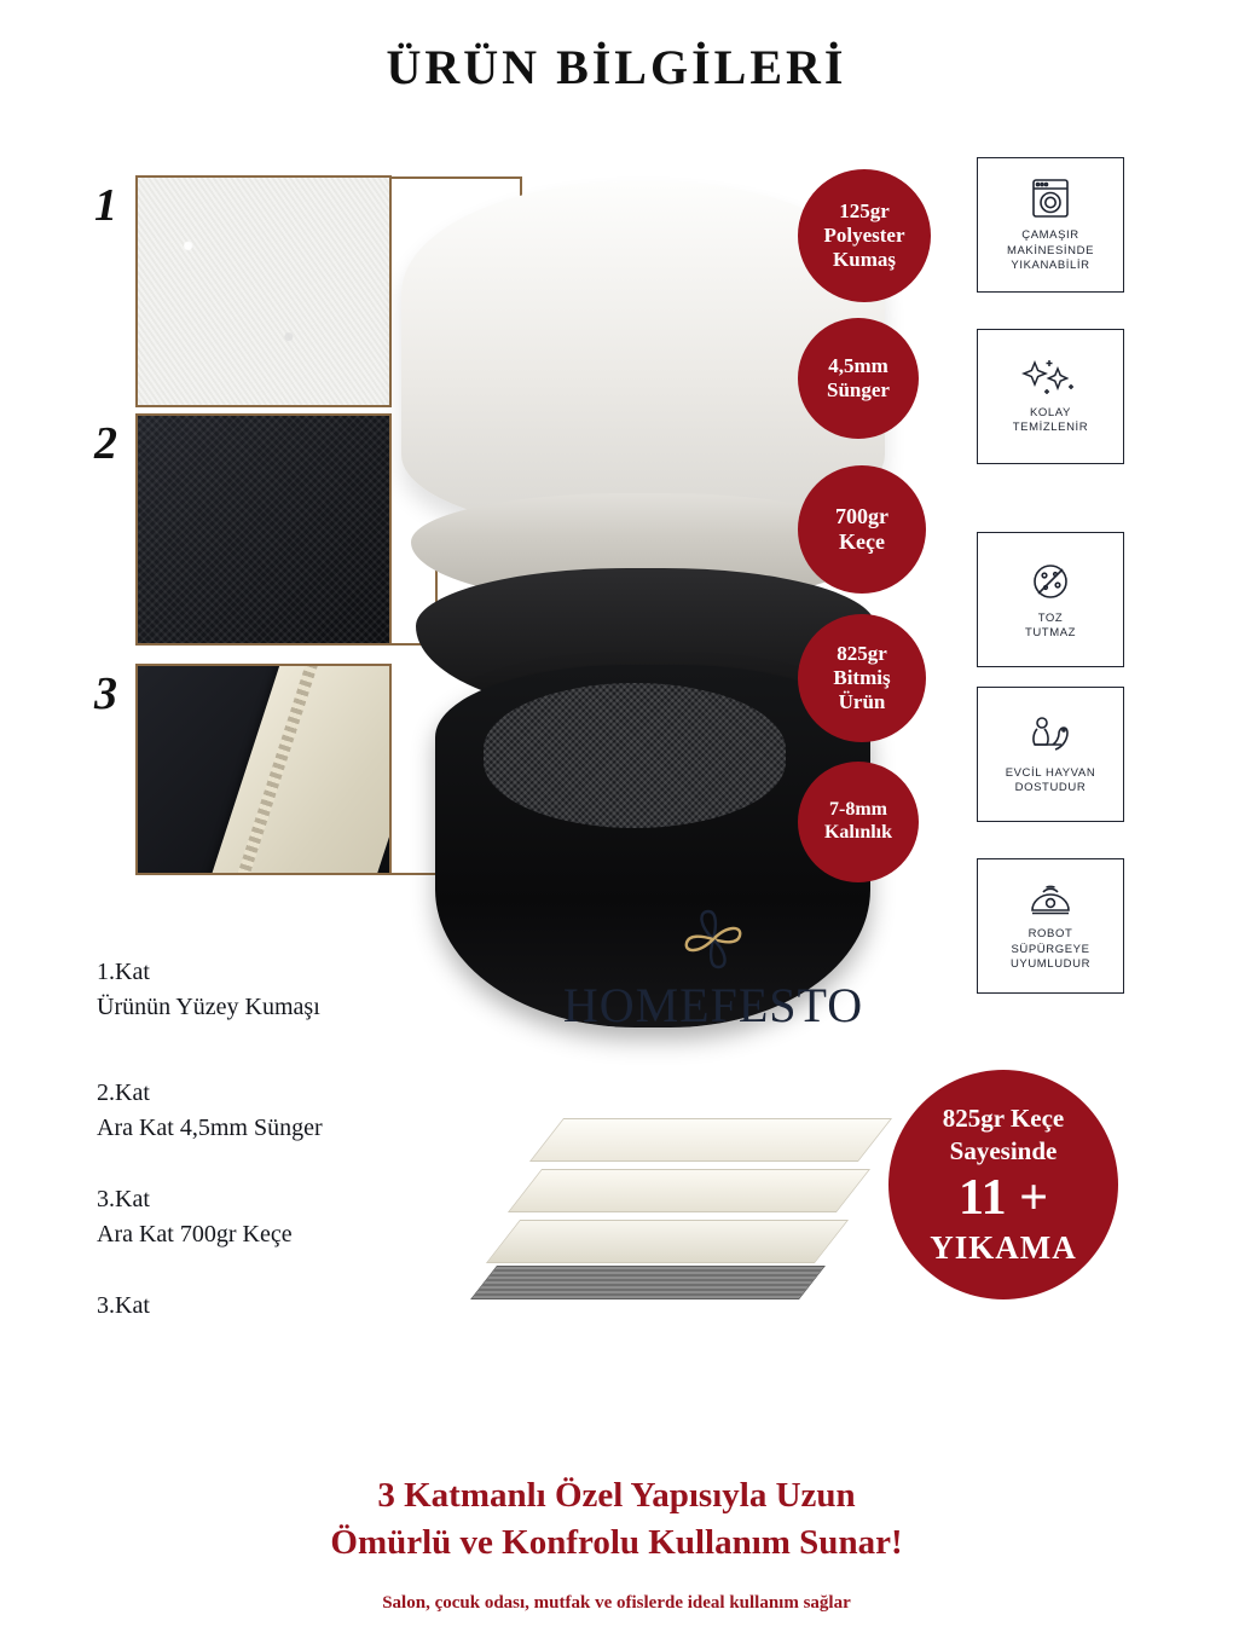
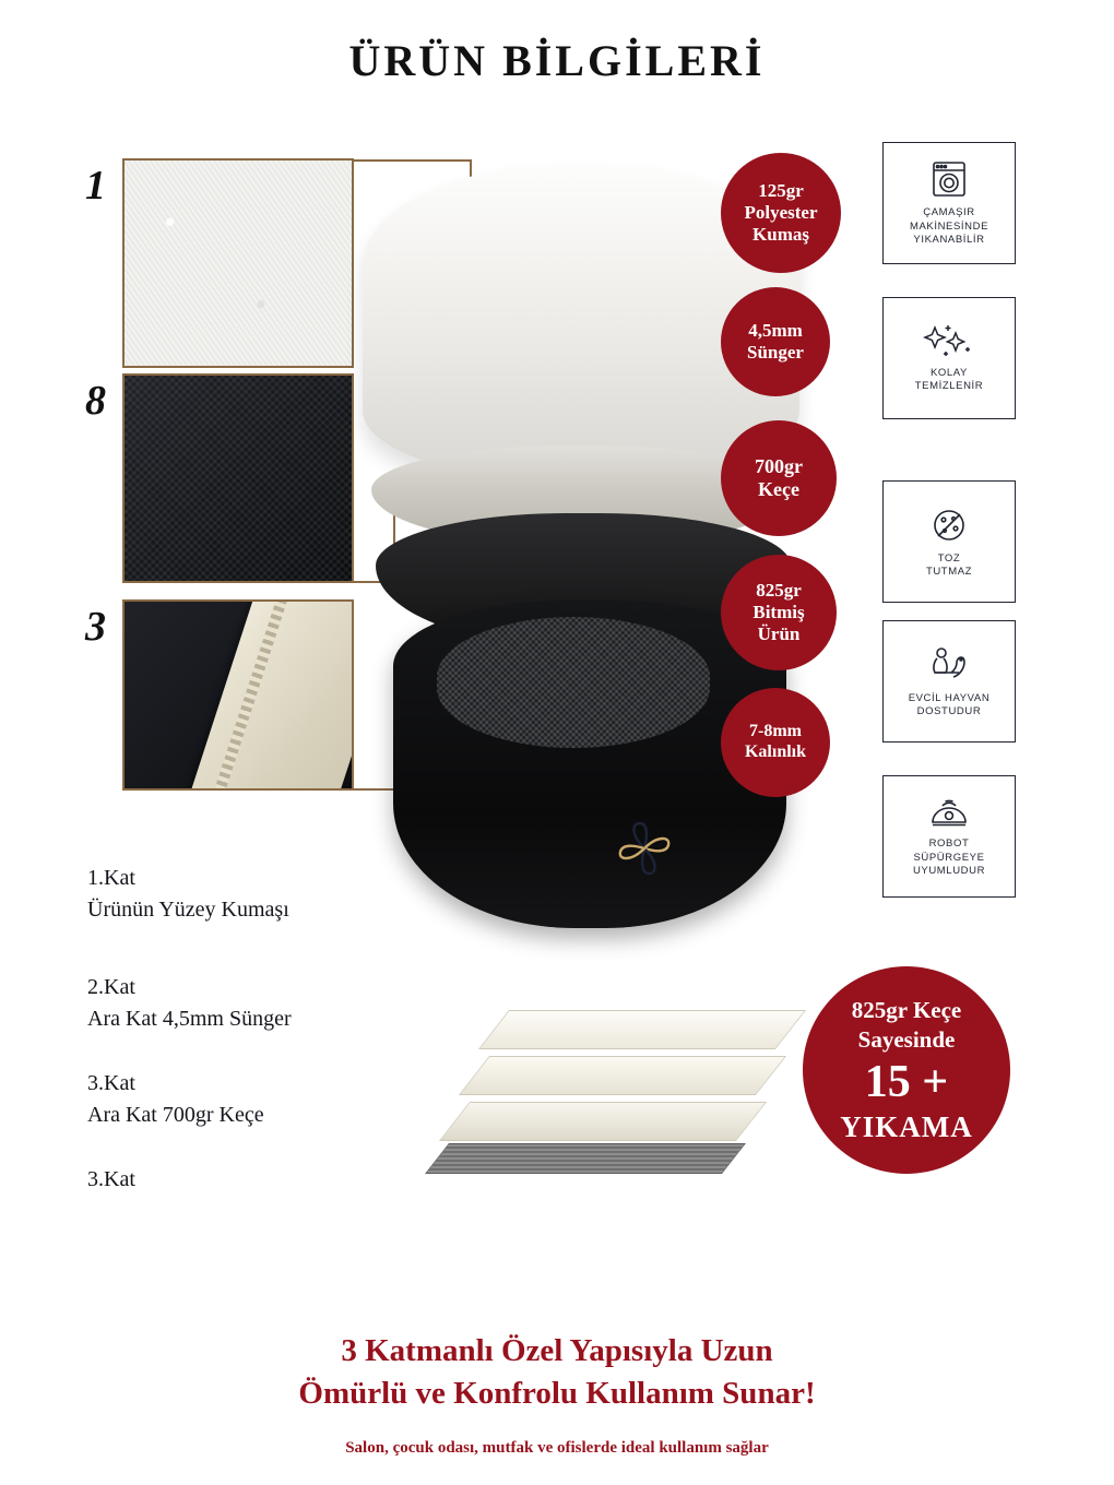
  ÜRÜN BİLGİLERİ
  1
- 2
+ 8
  3
  125gr
  Polyester
  Kumaş
  4,5mm
  Sünger
  700gr
  Keçe
  825gr
  Bitmiş
  Ürün
  7-8mm
  Kalınlık
  ÇAMAŞIR
  MAKİNESİNDE
  YIKANABİLİR
  KOLAY
  TEMİZLENİR
  TOZ
  TUTMAZ
  EVCİL HAYVAN
  DOSTUDUR
  ROBOT
  SÜPÜRGEYE
  UYUMLUDUR
  1.Kat
  Ürünün Yüzey Kumaşı
  2.Kat
  Ara Kat 4,5mm Sünger
  3.Kat
  Ara Kat 700gr Keçe
  3.Kat
- HOMEFESTO
  825gr Keçe
  Sayesinde
- 11 +
+ 15 +
  YIKAMA
  3 Katmanlı Özel Yapısıyla Uzun
  Ömürlü ve Konfrolu Kullanım Sunar!
  Salon, çocuk odası, mutfak ve ofislerde ideal kullanım sağlar
